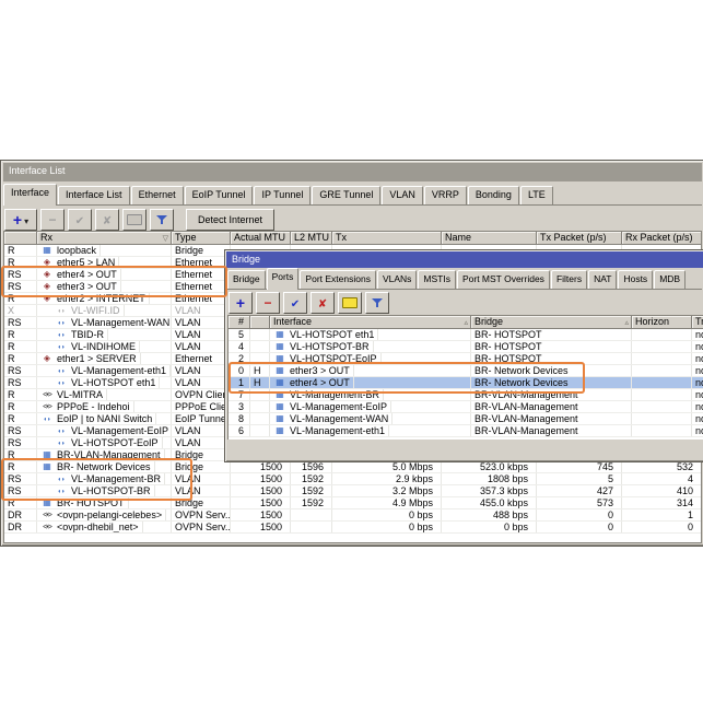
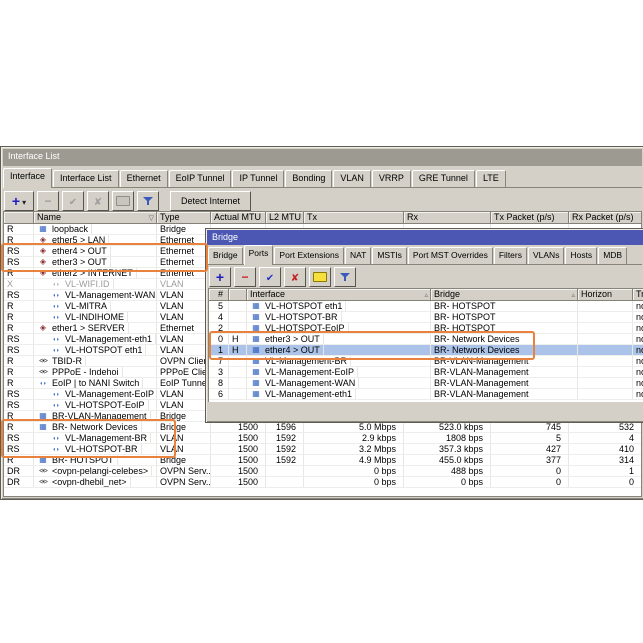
  Interface List
  Interface
  Interface List
  Ethernet
  EoIP Tunnel
  IP Tunnel
- GRE Tunnel
+ Bonding
  VLAN
  VRRP
- Bonding
+ GRE Tunnel
  LTE
  Detect Internet
- Rx
+ Name
  Type
  Actual MTU
  L2 MTU
  Tx
- Name
+ Rx
  Tx Packet (p/s)
  Rx Packet (p/s)
  R
  loopback
  Bridge
  R
  ether5 > LAN
  Ethernet
  RS
  ether4 > OUT
  Ethernet
  RS
  ether3 > OUT
  Ethernet
  R
  ether2 > INTERNET
  Ethernet
  X
  VL-WIFI.ID
  VLAN
  RS
  VL-Management-WAN
  VLAN
  R
- TBID-R
+ VL-MITRA
  VLAN
  R
  VL-INDIHOME
  VLAN
  R
  ether1 > SERVER
  Ethernet
  RS
  VL-Management-eth1
  VLAN
  RS
  VL-HOTSPOT eth1
  VLAN
  R
- VL-MITRA
+ TBID-R
  OVPN Clie
  R
  PPPoE - Indehoi
  PPPoE Cli
  R
  EoIP | to NANI Switch
  EoIP Tunn
  RS
  VL-Management-EoIP
  VLAN
  RS
  VL-HOTSPOT-EoIP
  VLAN
  R
  BR-VLAN-Management
  Bridge
  R
  BR- Network Devices
  Bridge
  1500
  1596
  5.0 Mbps
  523.0 kbps
  745
  532
  RS
  VL-Management-BR
  VLAN
  1500
  1592
  2.9 kbps
  1808 bps
  5
  4
  RS
  VL-HOTSPOT-BR
  VLAN
  1500
  1592
  3.2 Mbps
  357.3 kbps
  427
  410
  R
  BR- HOTSPOT
  Bridge
  1500
  1592
  4.9 Mbps
  455.0 kbps
- 573
+ 377
  314
  DR
  <ovpn-pelangi-celebes>
  OVPN Serv..
  1500
  0 bps
  488 bps
  0
  1
  DR
  <ovpn-dhebil_net>
  OVPN Serv..
  1500
  0 bps
  0 bps
  0
  0
  Bridge
  Bridge
  Ports
  Port Extensions
- VLANs
+ NAT
  MSTIs
  Port MST Overrides
  Filters
- NAT
+ VLANs
  Hosts
  MDB
  #
  Interface
  Bridge
  Horizon
  5
  VL-HOTSPOT eth1
  BR- HOTSPOT
  4
  VL-HOTSPOT-BR
  BR- HOTSPOT
  2
  VL-HOTSPOT-EoIP
  BR- HOTSPOT
  0
  H
  ether3 > OUT
  BR- Network Devices
  1
  H
  ether4 > OUT
  BR- Network Devices
  7
  VL-Management-BR
  BR-VLAN-Management
  3
  VL-Management-EoIP
  BR-VLAN-Management
  8
  VL-Management-WAN
  BR-VLAN-Management
  6
  VL-Management-eth1
  BR-VLAN-Management
